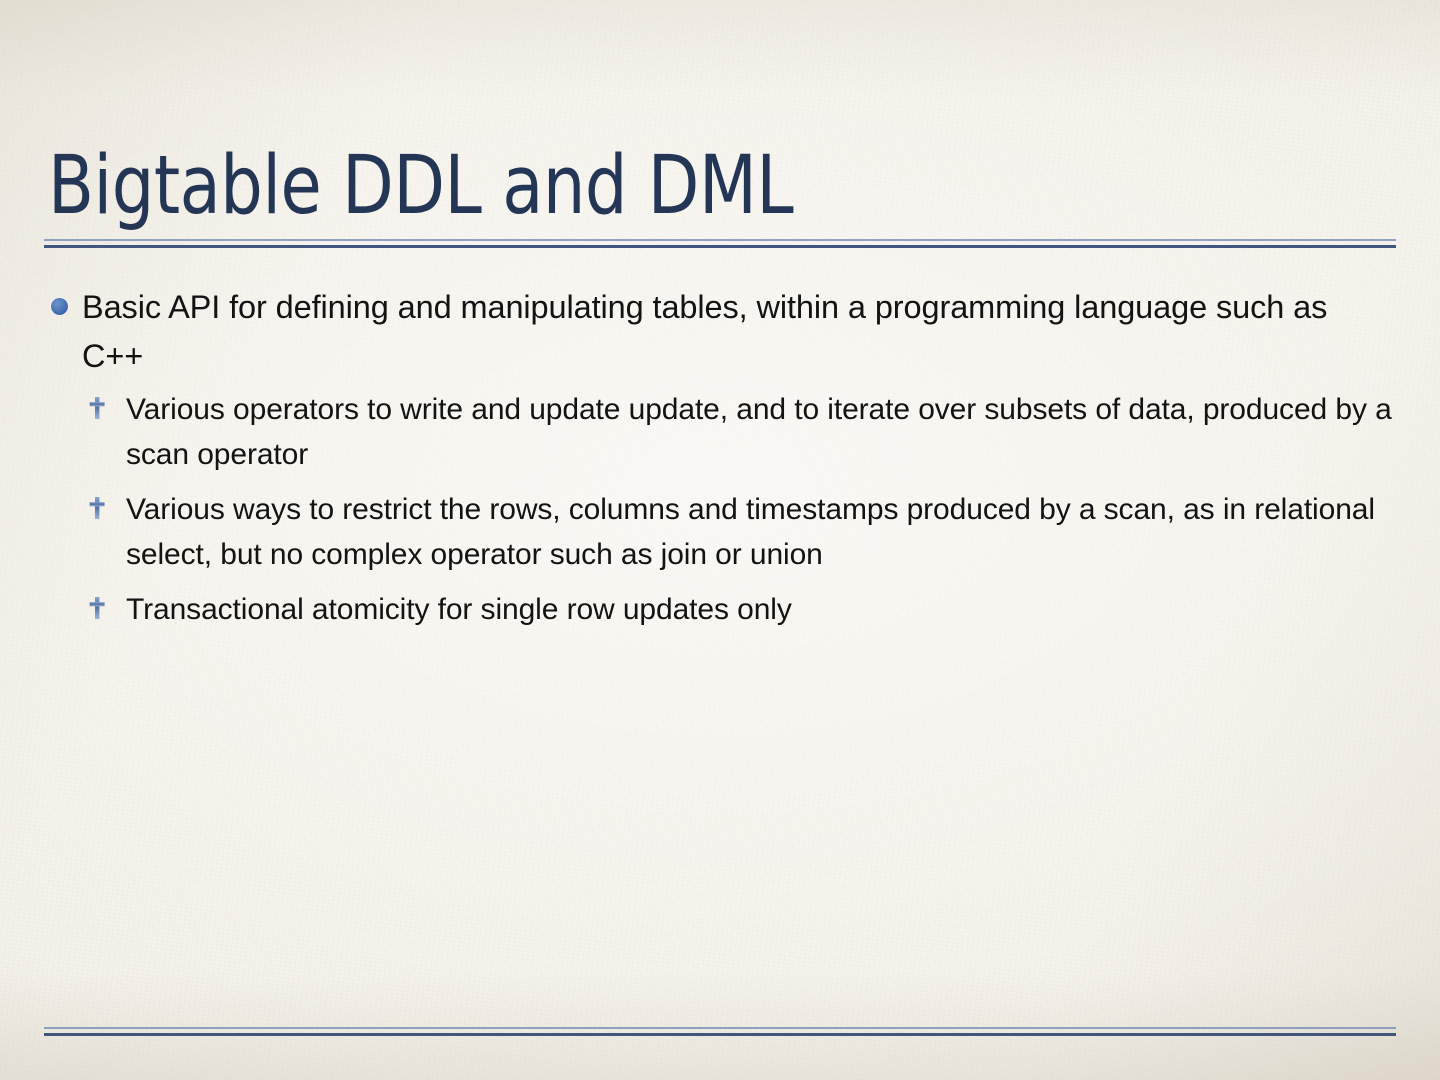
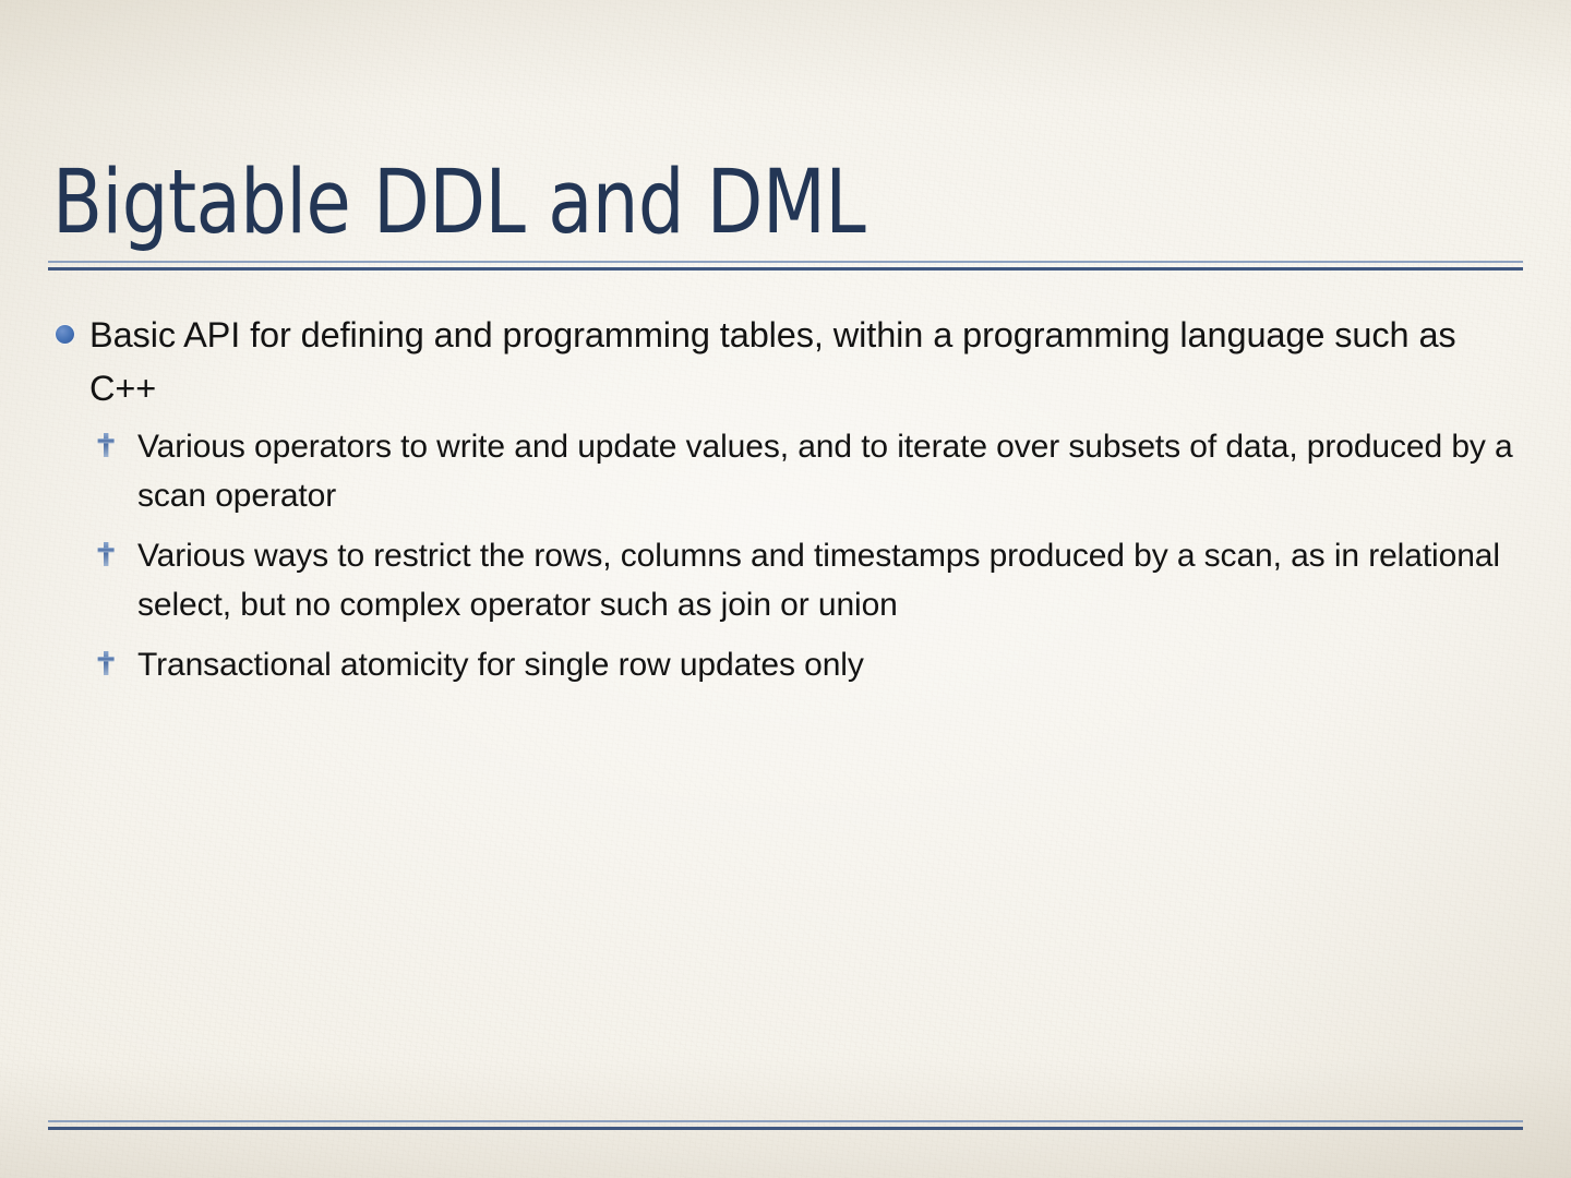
  Bigtable DDL and DML
- Basic API for defining and manipulating tables, within a programming language such as C++
+ Basic API for defining and programming tables, within a programming language such as C++
- Various operators to write and update update, and to iterate over subsets of data, produced by a scan operator
+ Various operators to write and update values, and to iterate over subsets of data, produced by a scan operator
  Various ways to restrict the rows, columns and timestamps produced by a scan, as in relational select, but no complex operator such as join or union
  Transactional atomicity for single row updates only
